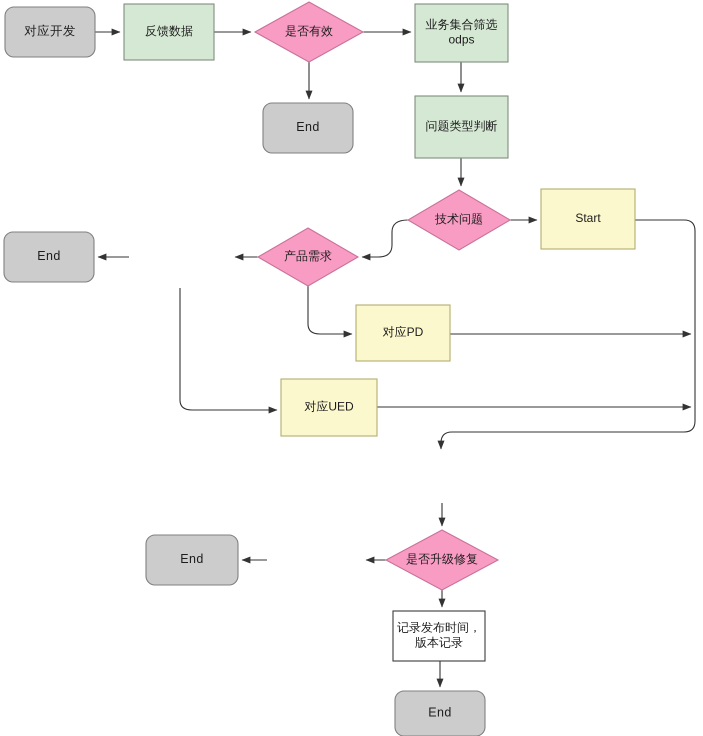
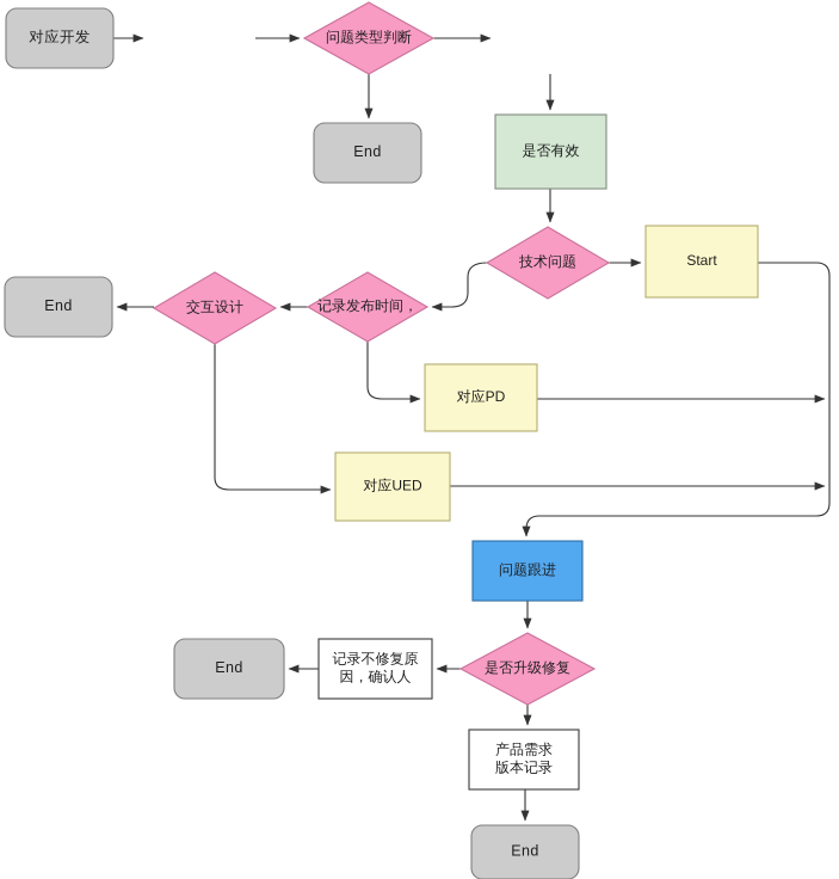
  对应开发
- 反馈数据
- 是否有效
+ 问题类型判断
- 业务集合筛选 odps
  End
- 问题类型判断
+ 是否有效
  技术问题
  Start
- 产品需求
+ 记录发布时间，
+ 交互设计
  End
  对应PD
  对应UED
+ 问题跟进
  是否升级修复
+ 记录不修复原因，确认人
  End
- 记录发布时间，版本记录
+ 产品需求版本记录
  End
